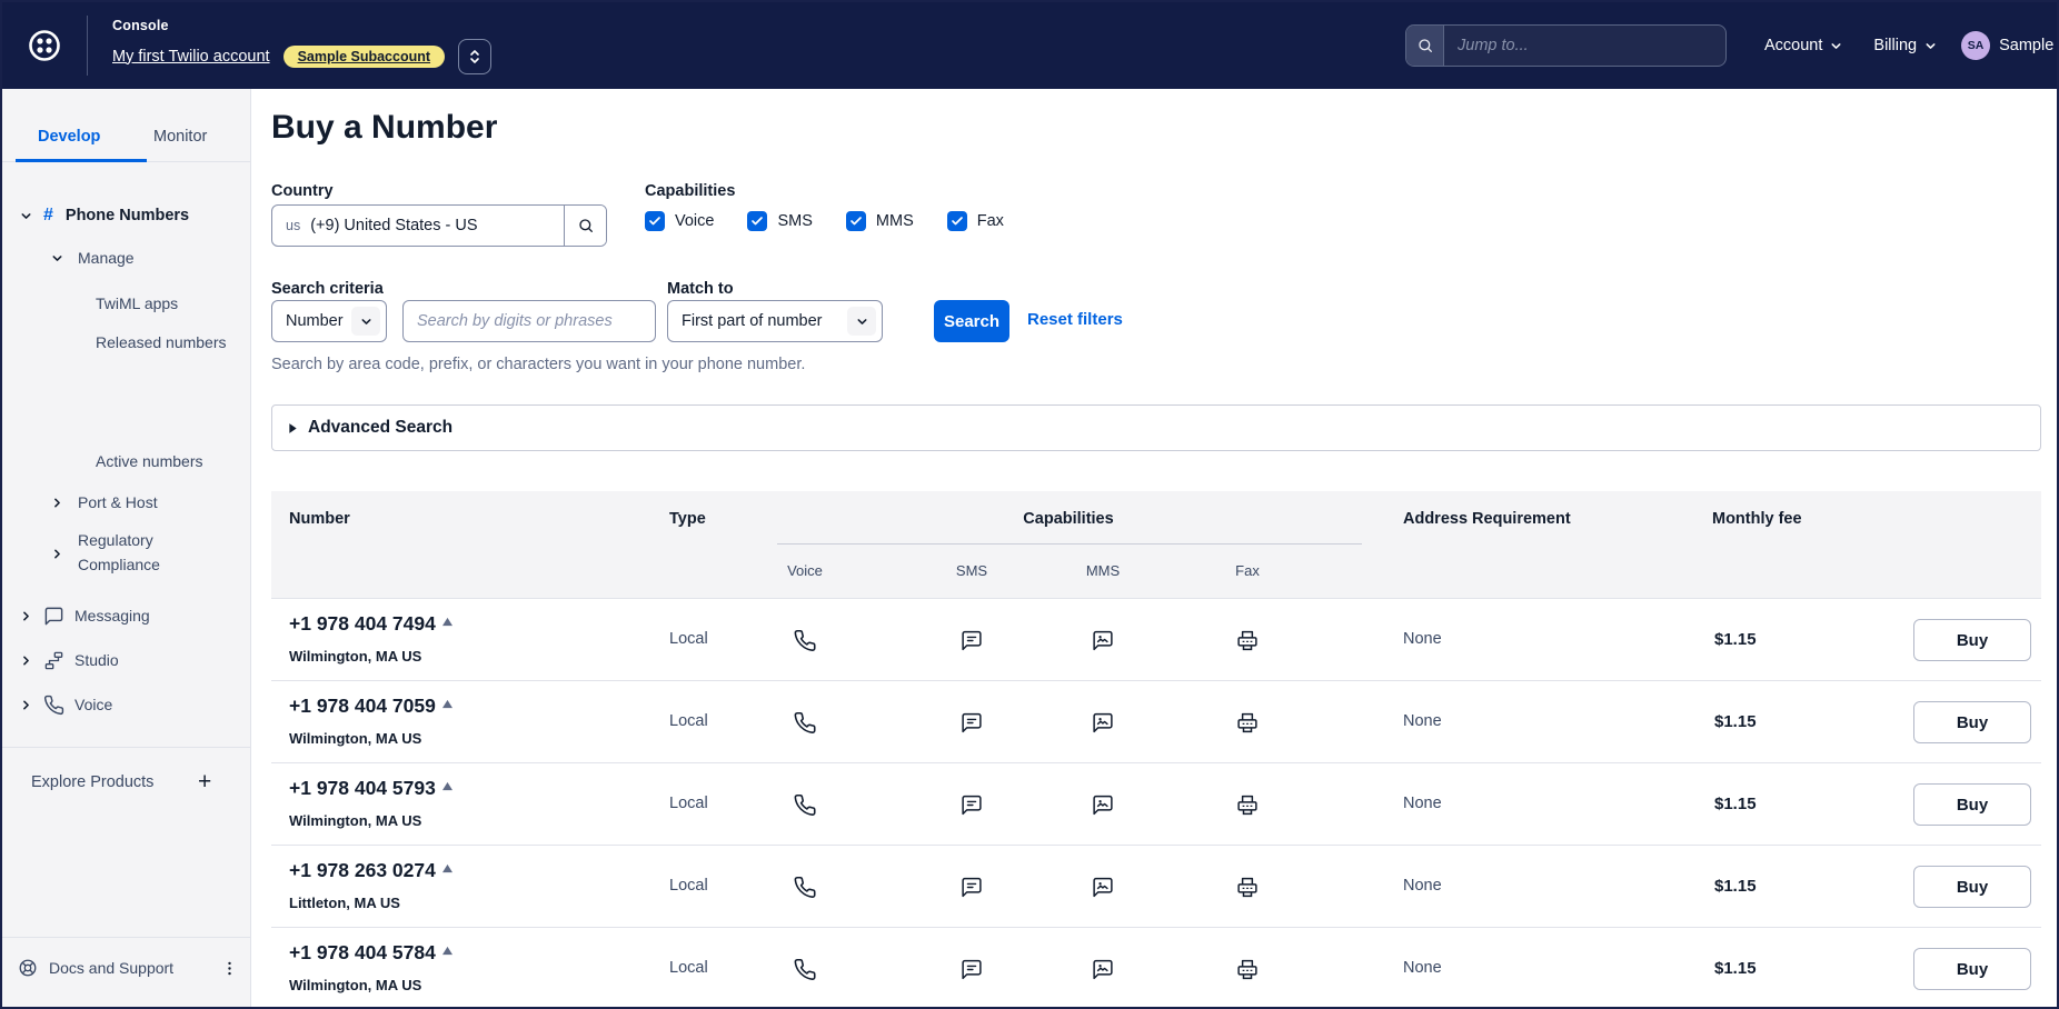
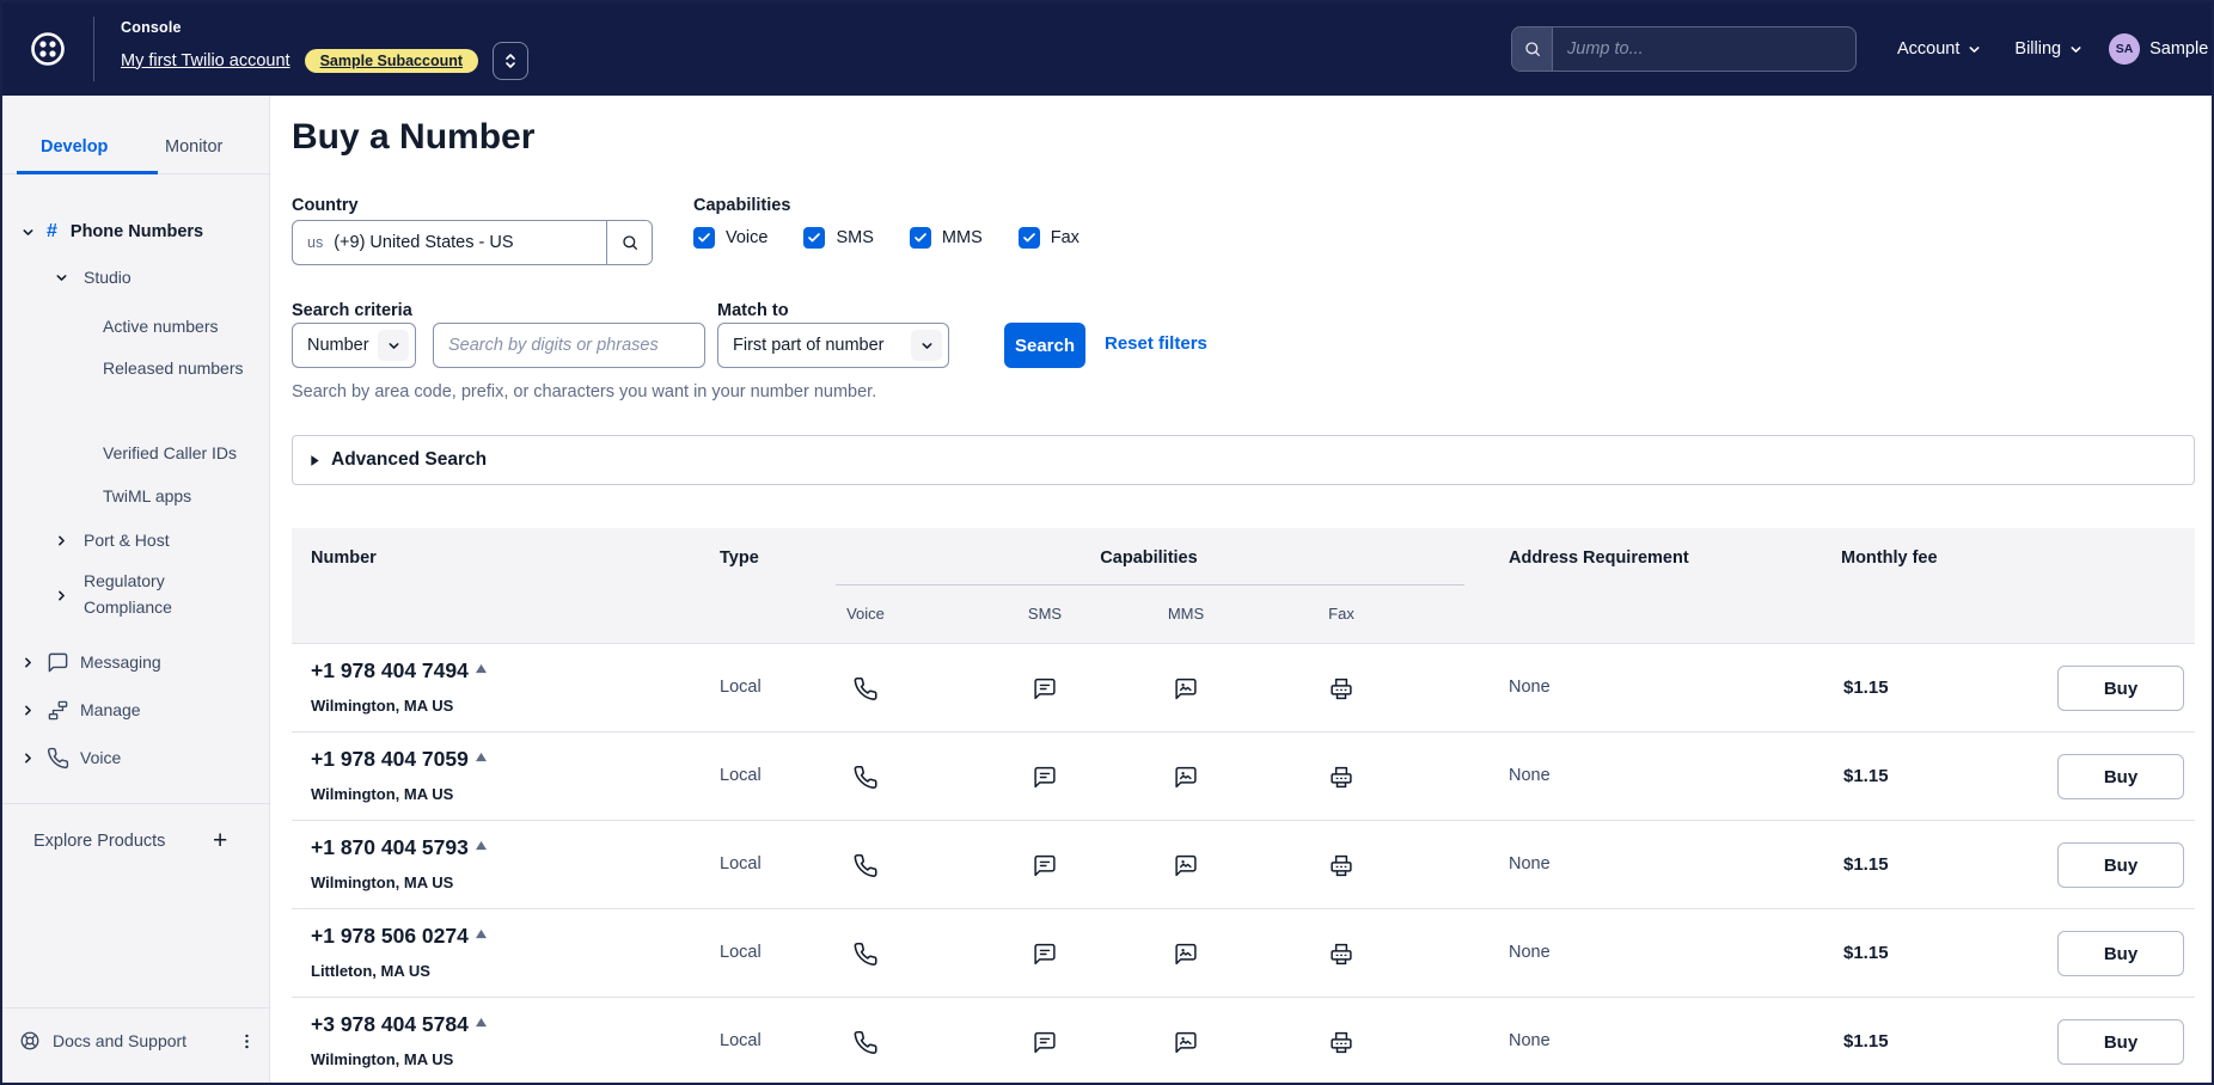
  Console
  My first Twilio account
  Sample Subaccount
  Jump to...
  Account
  Billing
  SA
  Sample
  Develop
  Monitor
  #
  Phone Numbers
- Manage
+ Studio
- TwiML apps
+ Active numbers
  Released numbers
+ Verified Caller IDs
- Active numbers
+ TwiML apps
  Port & Host
  Regulatory Compliance
  Messaging
- Studio
+ Manage
  Voice
  Explore Products
  +
  Docs and Support
  Buy a Number
  Country
  us
  (+9) United States - US
  Capabilities
  Voice
  SMS
  MMS
  Fax
  Search criteria
  Match to
  Number
  Search by digits or phrases
  First part of number
  Search
  Reset filters
- Search by area code, prefix, or characters you want in your phone number.
+ Search by area code, prefix, or characters you want in your number number.
  Advanced Search
  Number
  Type
  Capabilities
  Address Requirement
  Monthly fee
  Voice
  SMS
  MMS
  Fax
  +1 978 404 7494
  Wilmington, MA US
  Local
  None
  $1.15
  Buy
  +1 978 404 7059
  Wilmington, MA US
  Local
  None
  $1.15
  Buy
- +1 978 404 5793
+ +1 870 404 5793
  Wilmington, MA US
  Local
  None
  $1.15
  Buy
- +1 978 263 0274
+ +1 978 506 0274
  Littleton, MA US
  Local
  None
  $1.15
  Buy
- +1 978 404 5784
+ +3 978 404 5784
  Wilmington, MA US
  Local
  None
  $1.15
  Buy
